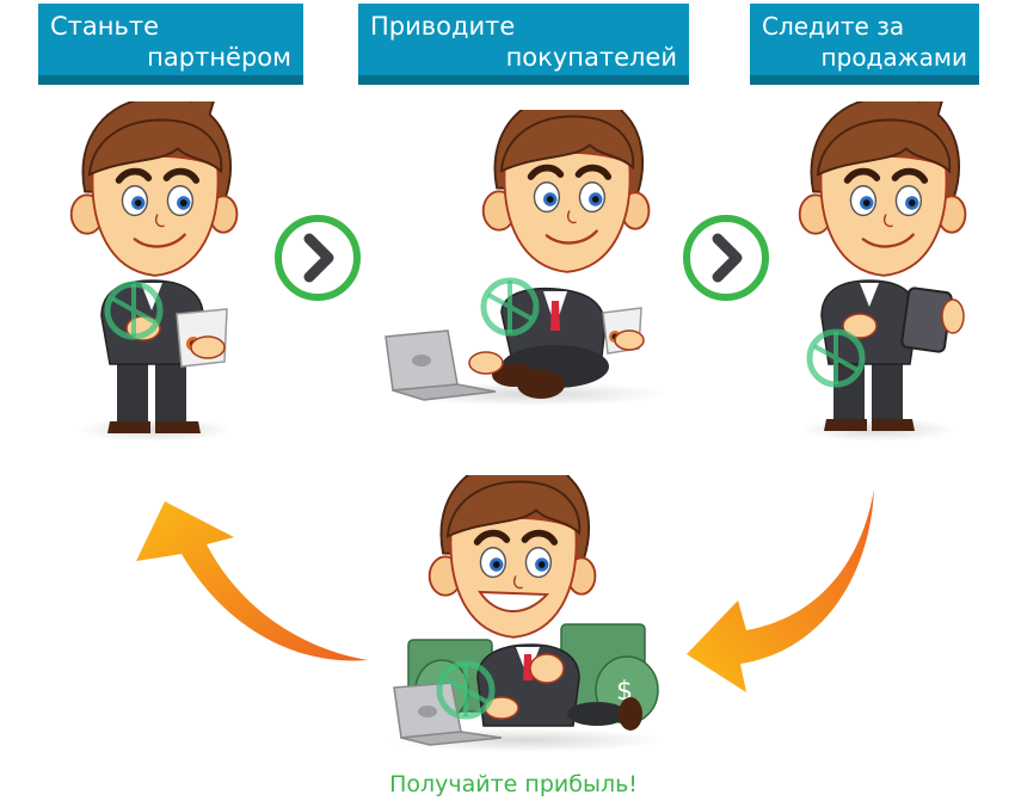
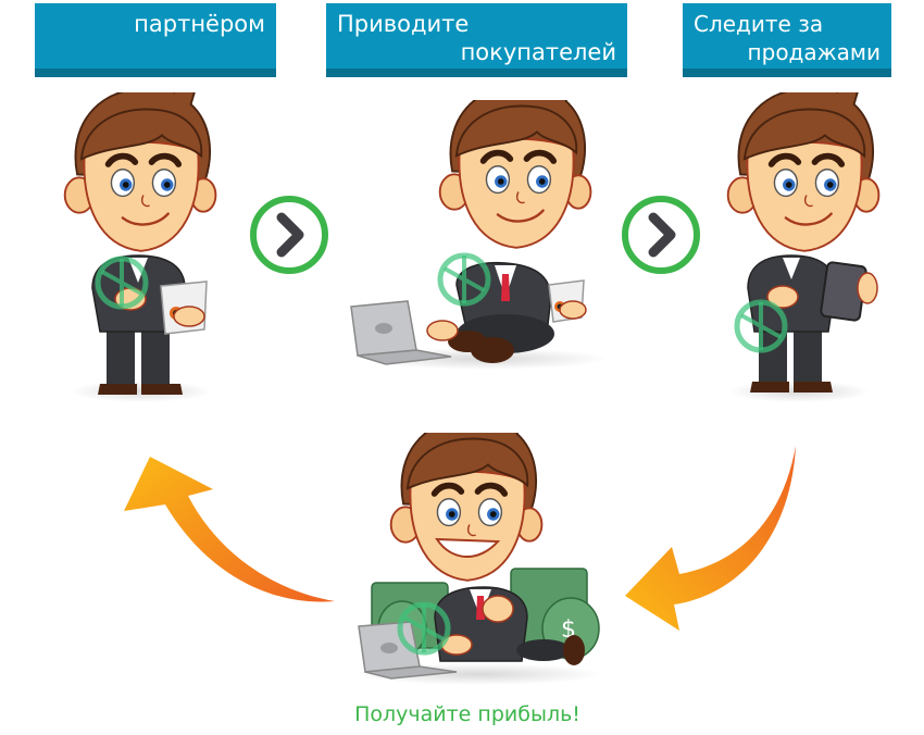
- Станьте
  партнёром
  Приводите
  покупателей
  Следите за
  продажами
  $
  Получайте прибыль!
